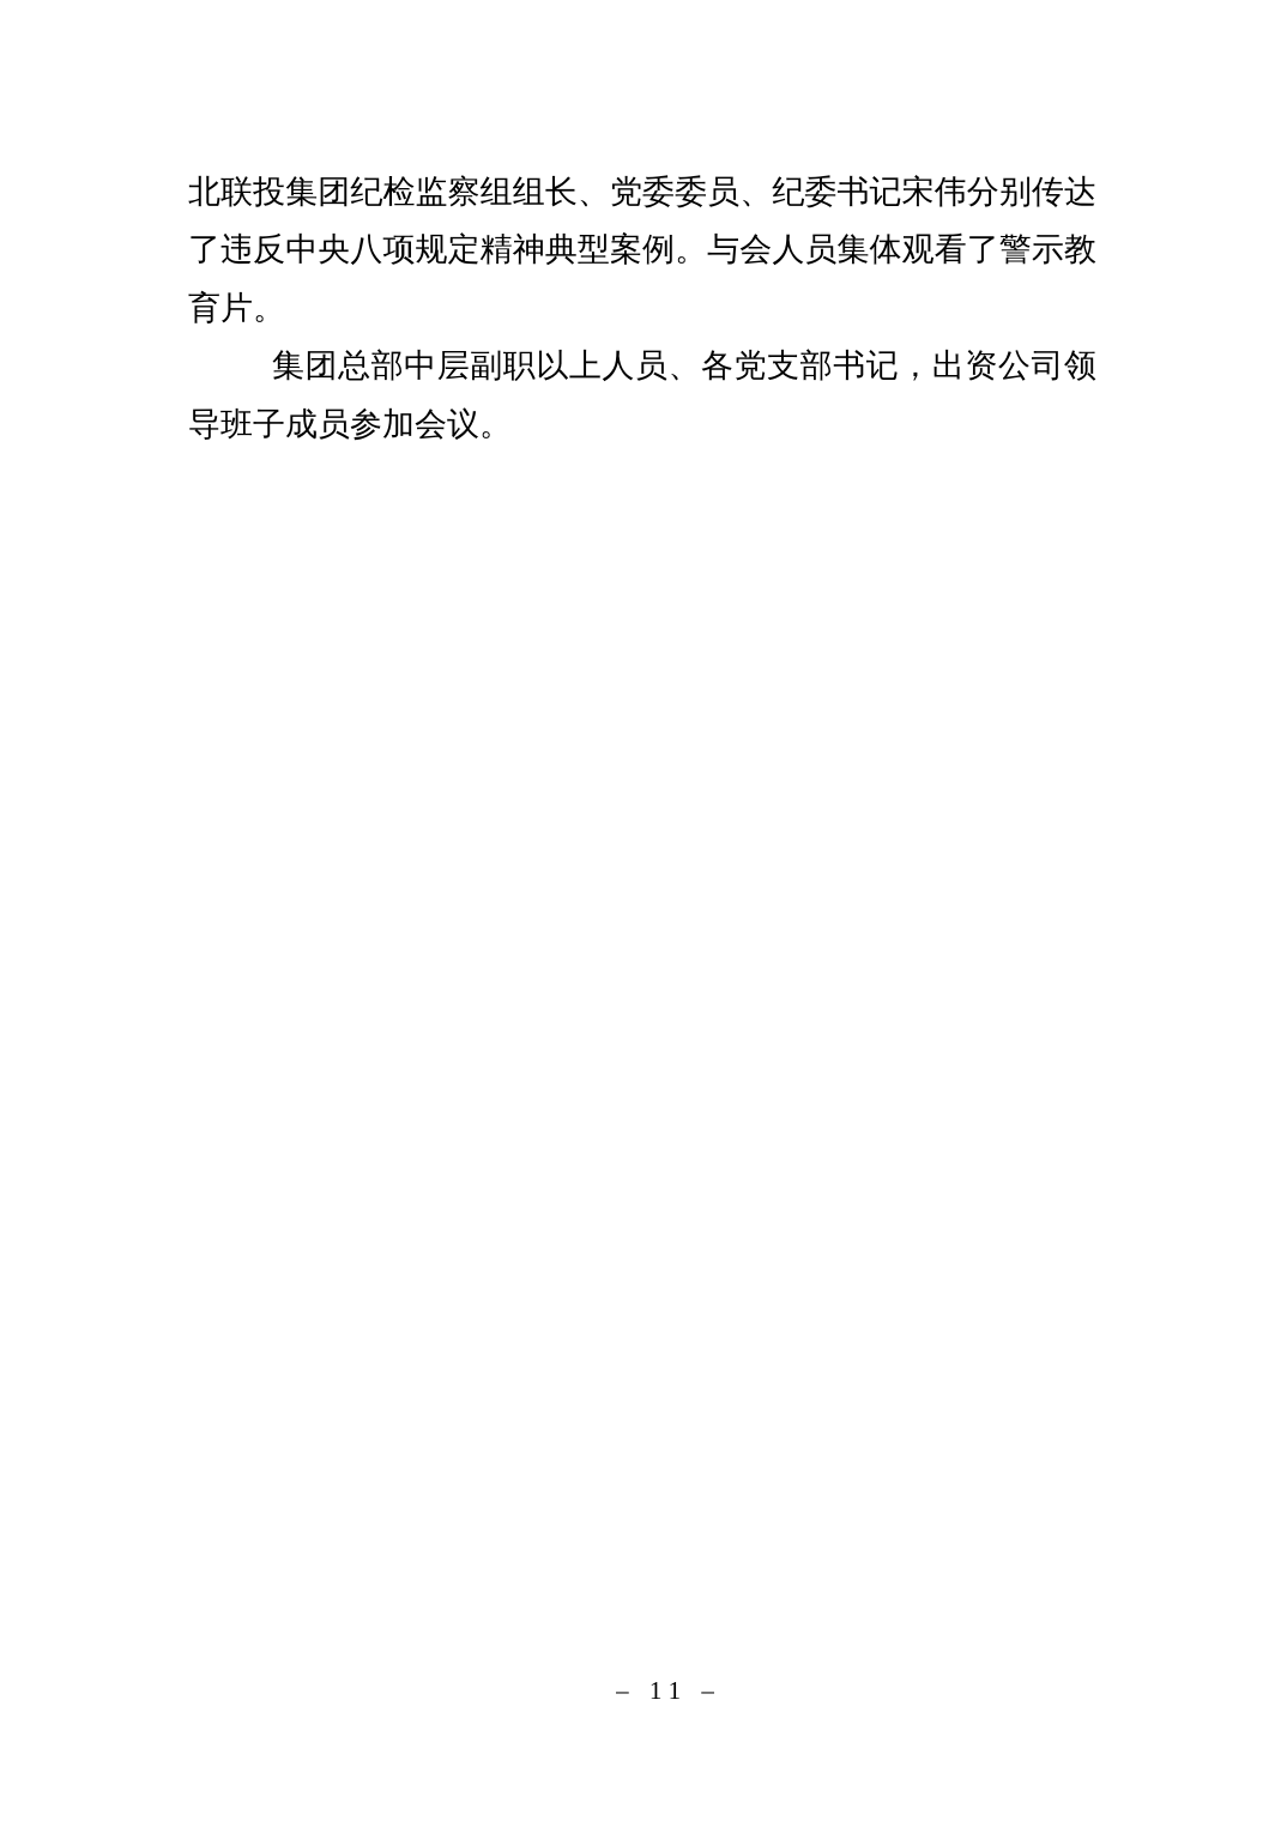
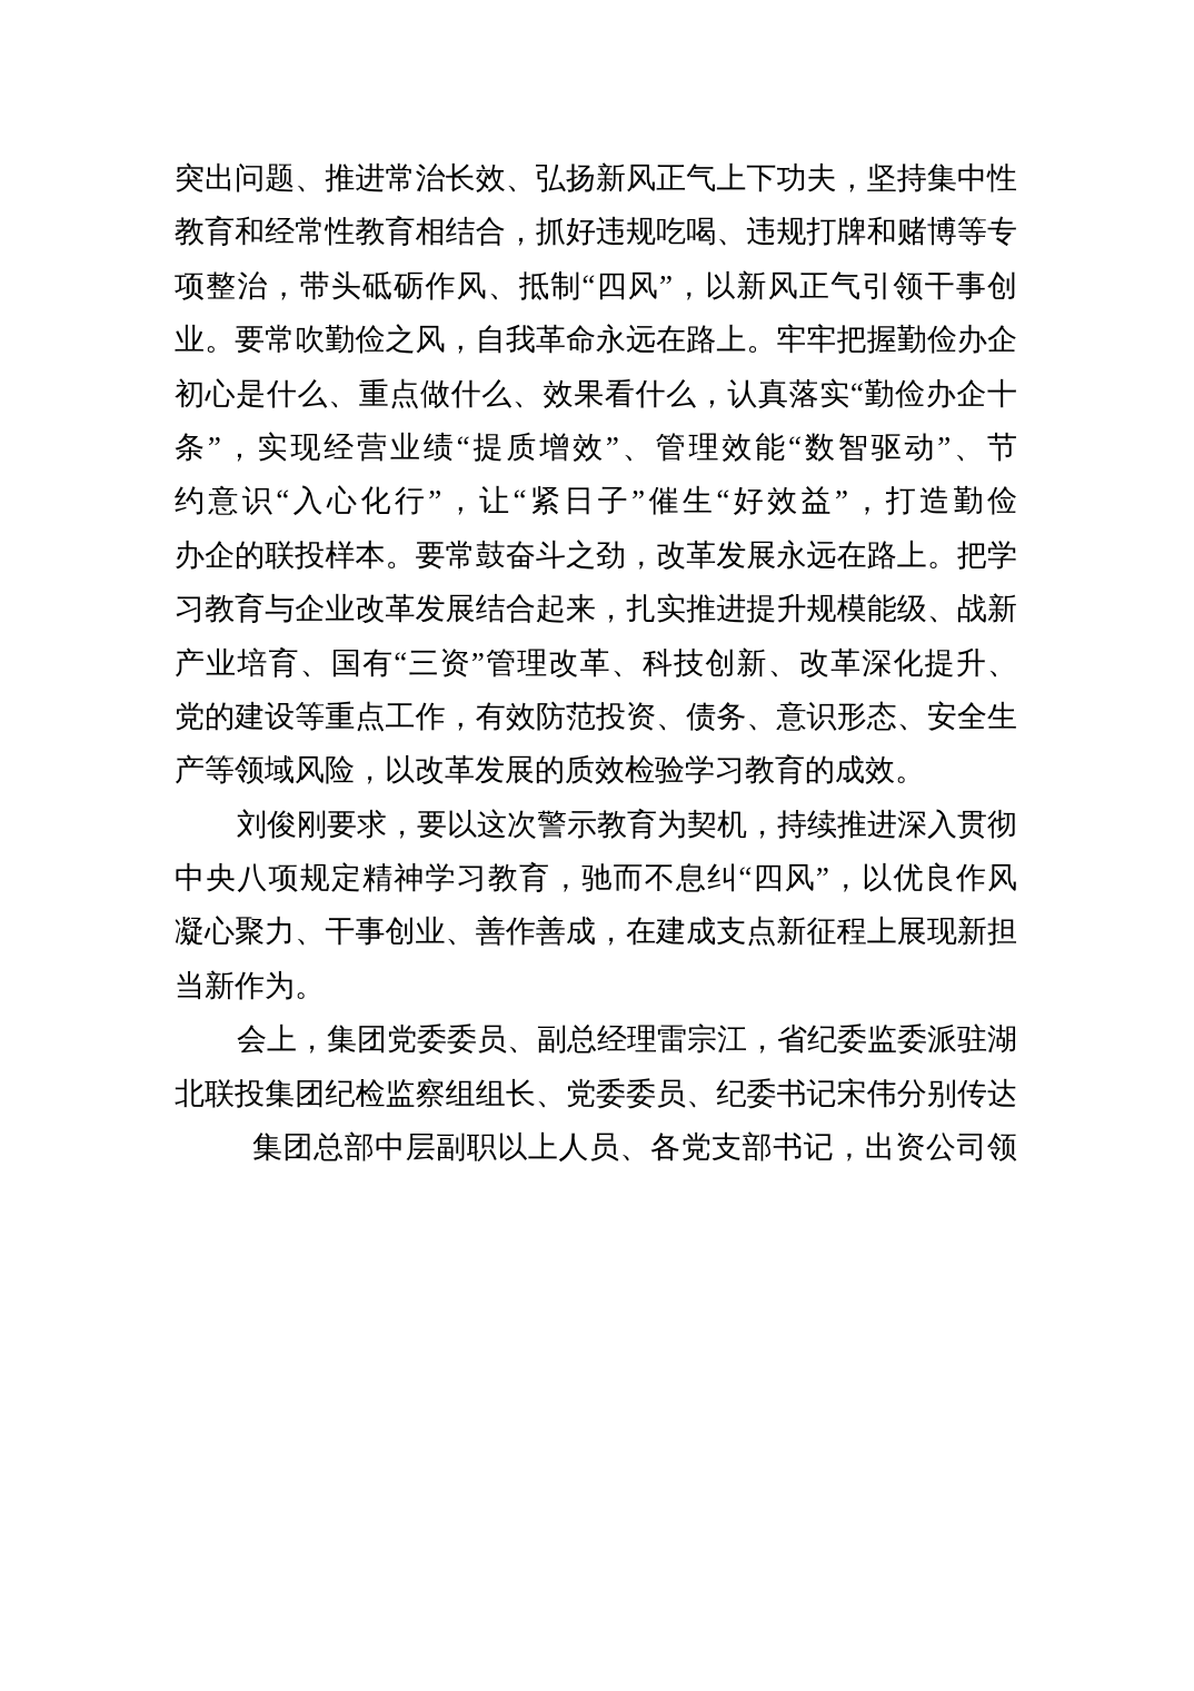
+ 突出问题、推进常治长效、弘扬新风正气上下功夫，坚持集中性
+ 教育和经常性教育相结合，抓好违规吃喝、违规打牌和赌博等专
+ 项整治，带头砥砺作风、抵制“四风”，以新风正气引领干事创
+ 业。要常吹勤俭之风，自我革命永远在路上。牢牢把握勤俭办企
+ 初心是什么、重点做什么、效果看什么，认真落实“勤俭办企十
+ 条”，实现经营业绩“提质增效”、管理效能“数智驱动”、节
+ 约意识“入心化行”，让“紧日子”催生“好效益”，打造勤俭
+ 办企的联投样本。要常鼓奋斗之劲，改革发展永远在路上。把学
+ 习教育与企业改革发展结合起来，扎实推进提升规模能级、战新
+ 产业培育、国有“三资”管理改革、科技创新、改革深化提升、
+ 党的建设等重点工作，有效防范投资、债务、意识形态、安全生
+ 产等领域风险，以改革发展的质效检验学习教育的成效。
+ 刘俊刚要求，要以这次警示教育为契机，持续推进深入贯彻
+ 中央八项规定精神学习教育，驰而不息纠“四风”，以优良作风
+ 凝心聚力、干事创业、善作善成，在建成支点新征程上展现新担
+ 当新作为。
+ 会上，集团党委委员、副总经理雷宗江，省纪委监委派驻湖
  北联投集团纪检监察组组长、党委委员、纪委书记宋伟分别传达
- 了违反中央八项规定精神典型案例。与会人员集体观看了警示教
- 育片。
  集团总部中层副职以上人员、各党支部书记，出资公司领
- 导班子成员参加会议。
- – 11 –
